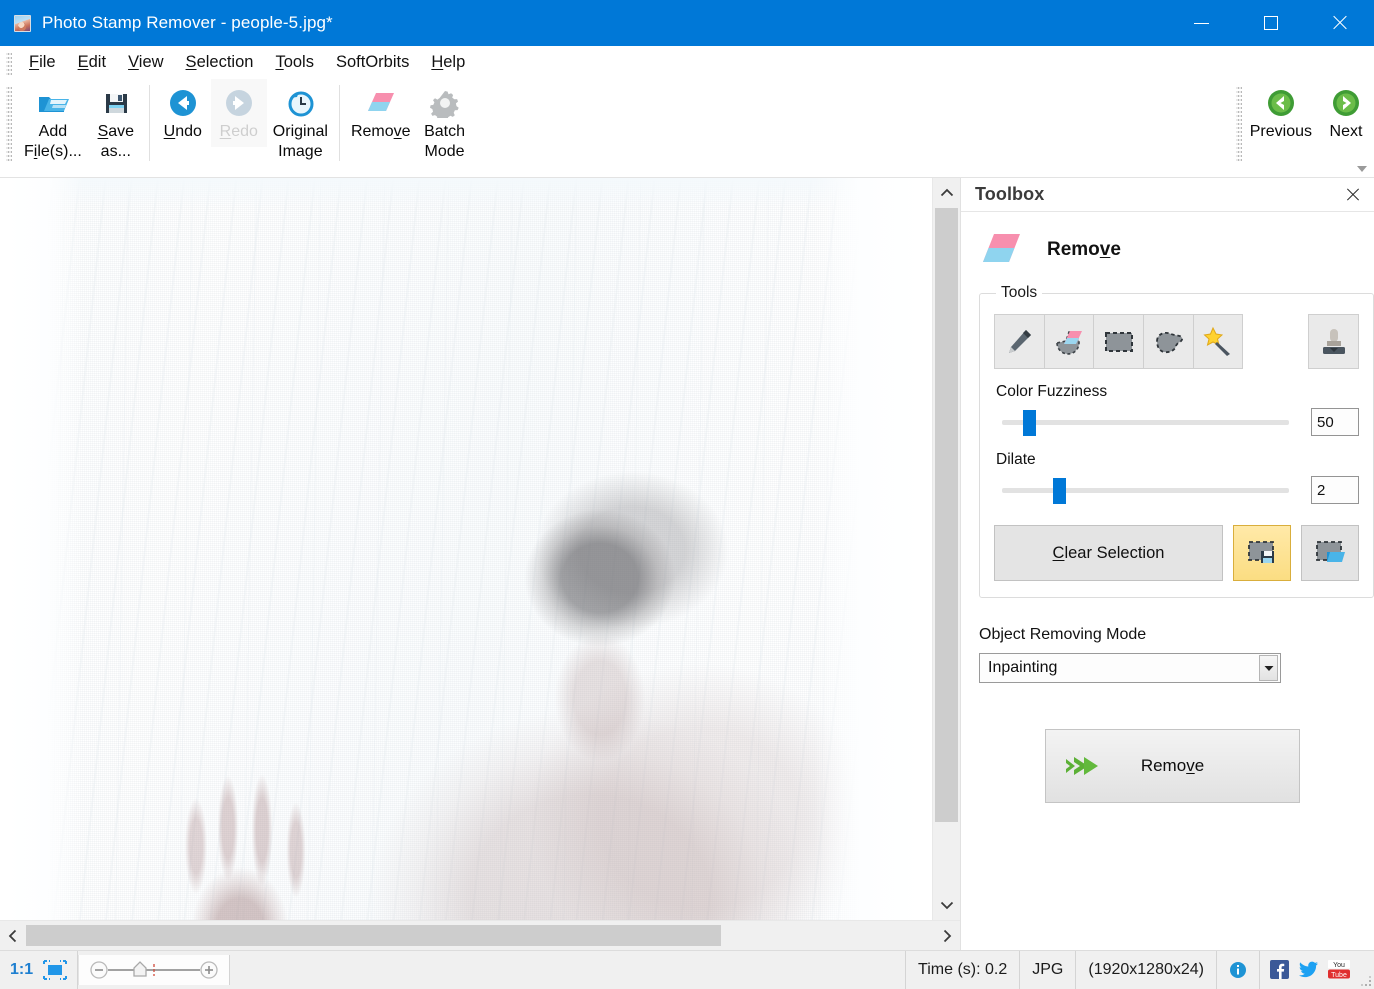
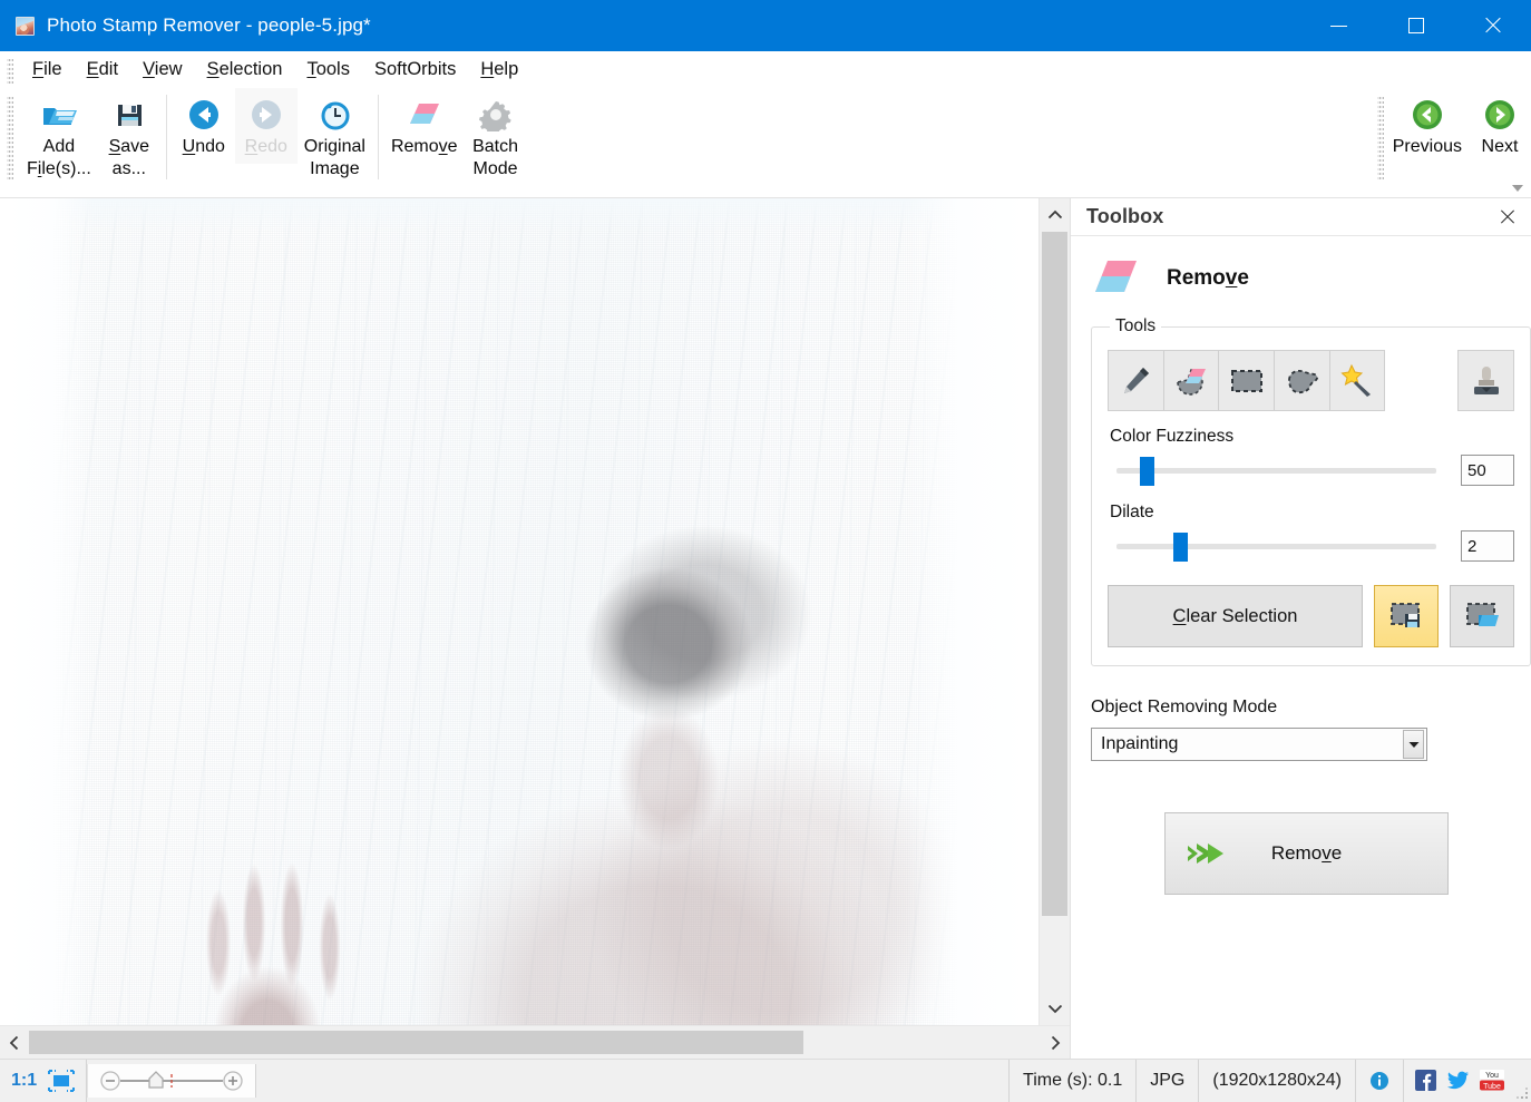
  Photo Stamp Remover - people-5.jpg*
  File
  Edit
  View
  Selection
  Tools
  SoftOrbits
  Help
  Add
  File(s)...
  Save
  as...
  Undo
  Redo
  Original
  Image
  Remove
  Batch
  Mode
  Previous
  Next
  Toolbox
  Remove
  Tools
  Color Fuzziness
  50
  Dilate
  2
  Clear Selection
  Object Removing Mode
  Inpainting
  Remove
  1:1
- Time (s): 0.2
+ Time (s): 0.1
  JPG
  (1920x1280x24)
